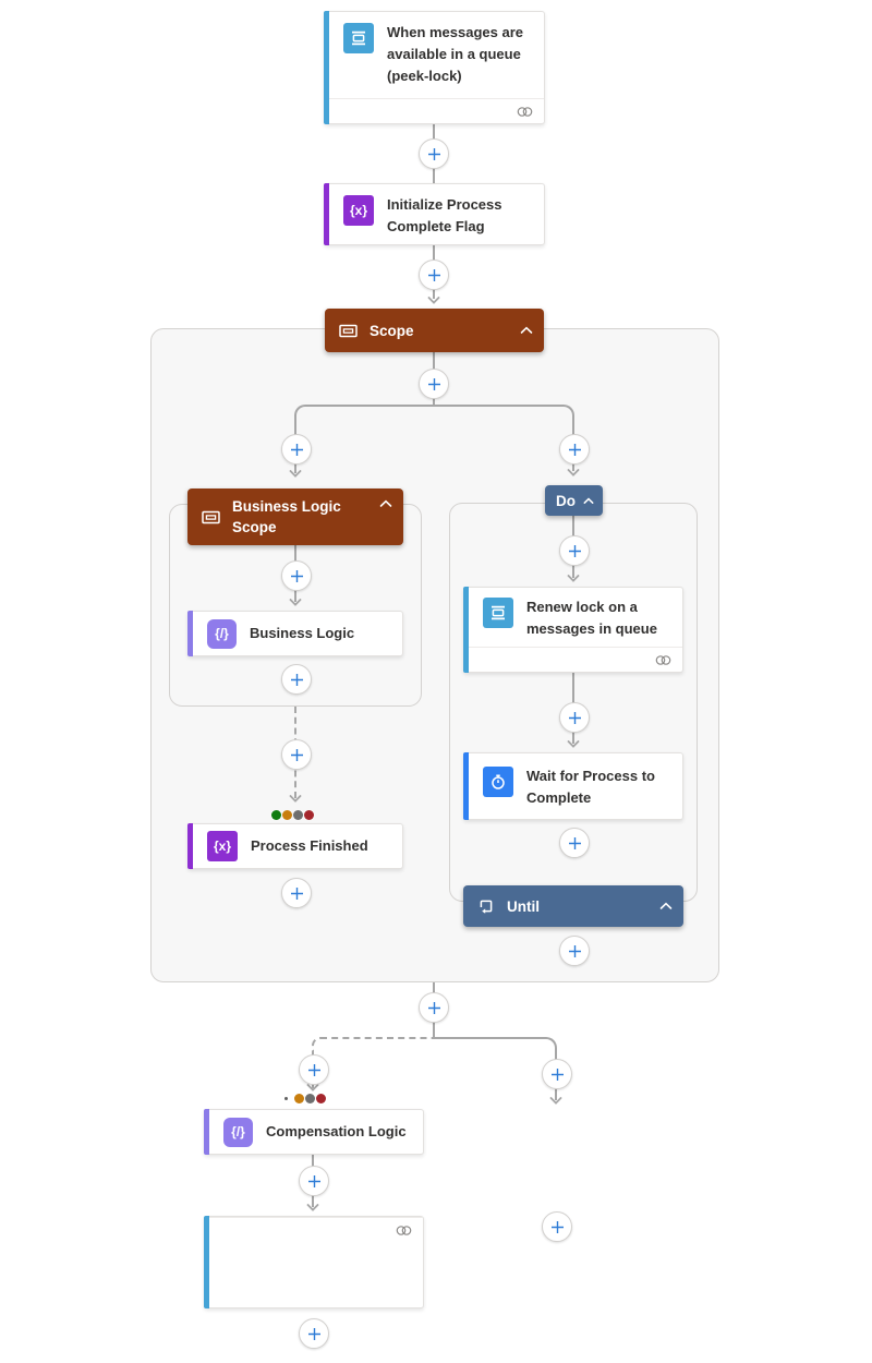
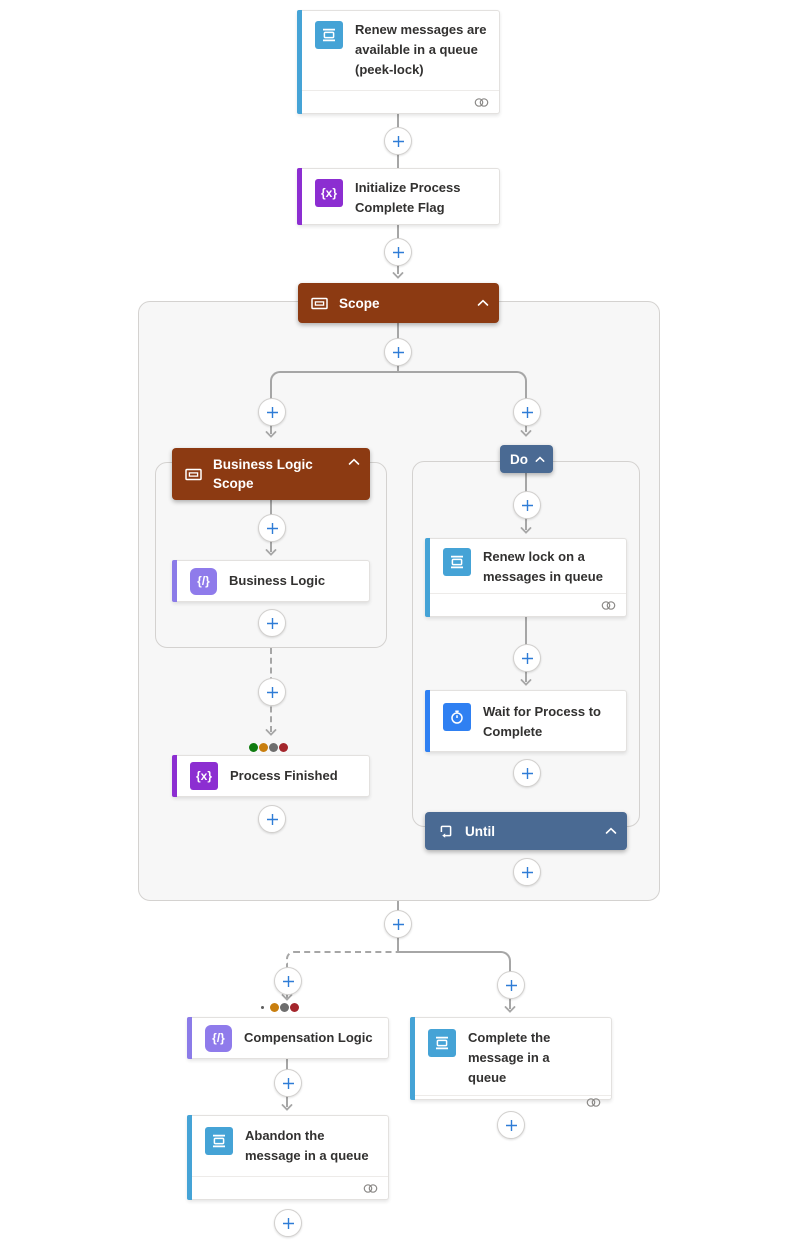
- When messages are available in a queue (peek-lock)
+ Renew messages are available in a queue (peek-lock)
  {x}
  Initialize Process Complete Flag
  Scope
  Business Logic Scope
  {/}
  Business Logic
  {x}
  Process Finished
  Do
  Renew lock on a messages in queue
  Wait for Process to Complete
  Until
  {/}
  Compensation Logic
+ Abandon the message in a queue
+ Complete the message in a queue
